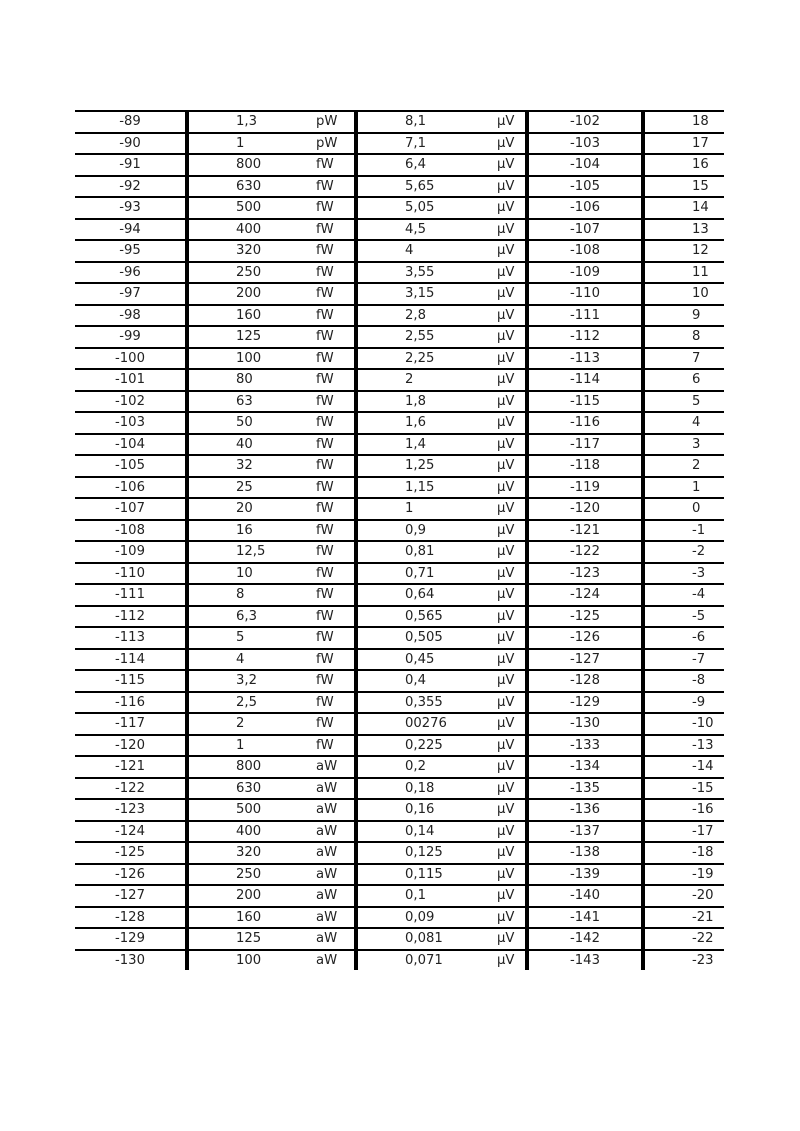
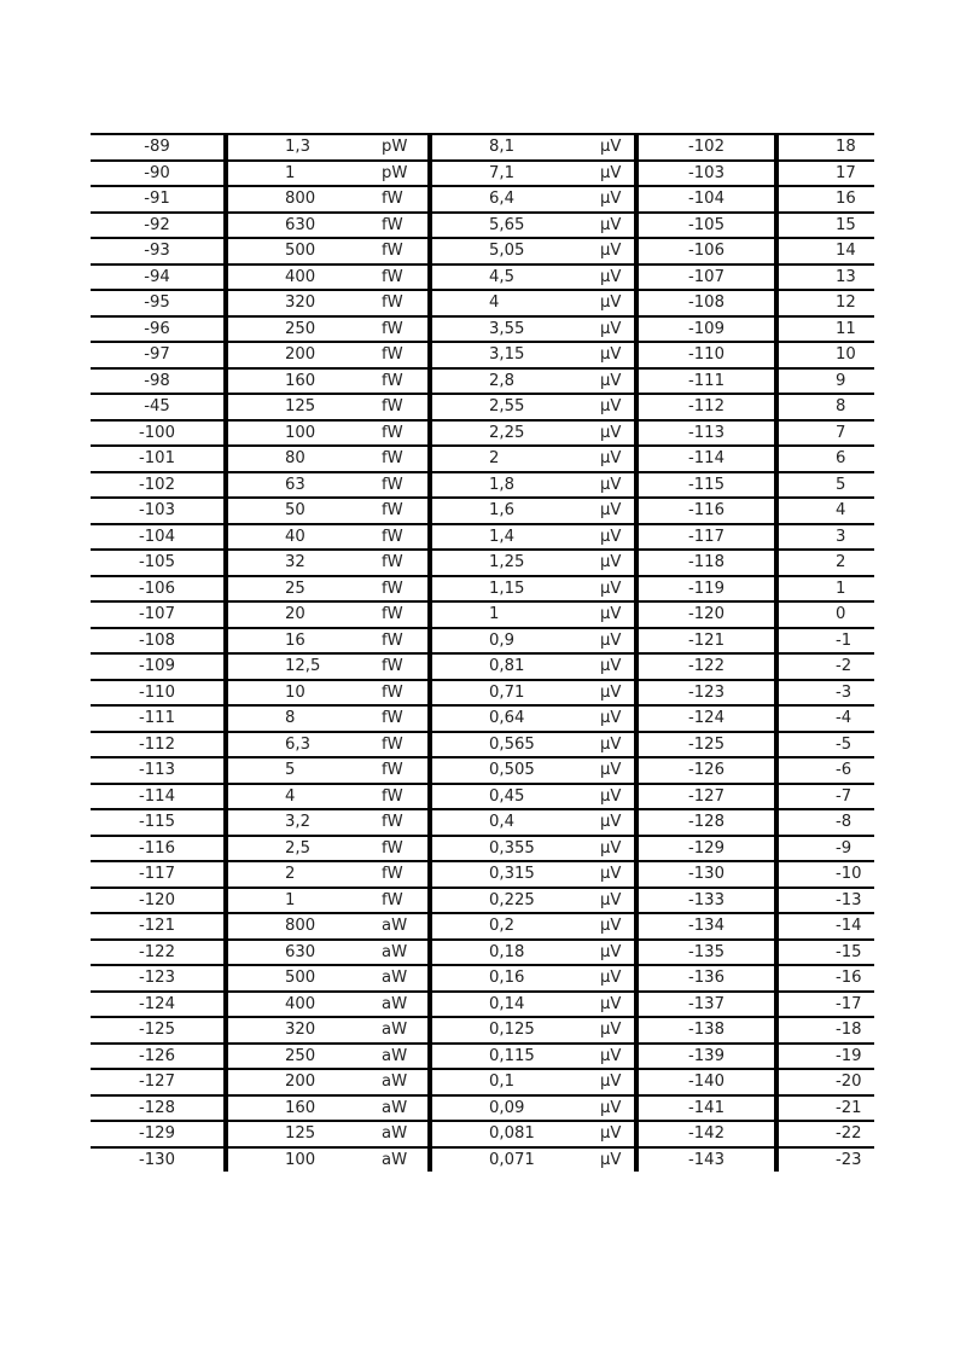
  -89	1,3	pW	8,1	µV	-102	18
  -90	1	pW	7,1	µV	-103	17
  -91	800	fW	6,4	µV	-104	16
  -92	630	fW	5,65	µV	-105	15
  -93	500	fW	5,05	µV	-106	14
  -94	400	fW	4,5	µV	-107	13
  -95	320	fW	4	µV	-108	12
  -96	250	fW	3,55	µV	-109	11
  -97	200	fW	3,15	µV	-110	10
  -98	160	fW	2,8	µV	-111	9
- -99	125	fW	2,55	µV	-112	8
+ -45	125	fW	2,55	µV	-112	8
  -100	100	fW	2,25	µV	-113	7
  -101	80	fW	2	µV	-114	6
  -102	63	fW	1,8	µV	-115	5
  -103	50	fW	1,6	µV	-116	4
  -104	40	fW	1,4	µV	-117	3
  -105	32	fW	1,25	µV	-118	2
  -106	25	fW	1,15	µV	-119	1
  -107	20	fW	1	µV	-120	0
  -108	16	fW	0,9	µV	-121	-1
  -109	12,5	fW	0,81	µV	-122	-2
  -110	10	fW	0,71	µV	-123	-3
  -111	8	fW	0,64	µV	-124	-4
  -112	6,3	fW	0,565	µV	-125	-5
  -113	5	fW	0,505	µV	-126	-6
  -114	4	fW	0,45	µV	-127	-7
  -115	3,2	fW	0,4	µV	-128	-8
  -116	2,5	fW	0,355	µV	-129	-9
- -117	2	fW	00276	µV	-130	-10
+ -117	2	fW	0,315	µV	-130	-10
  -120	1	fW	0,225	µV	-133	-13
  -121	800	aW	0,2	µV	-134	-14
  -122	630	aW	0,18	µV	-135	-15
  -123	500	aW	0,16	µV	-136	-16
  -124	400	aW	0,14	µV	-137	-17
  -125	320	aW	0,125	µV	-138	-18
  -126	250	aW	0,115	µV	-139	-19
  -127	200	aW	0,1	µV	-140	-20
  -128	160	aW	0,09	µV	-141	-21
  -129	125	aW	0,081	µV	-142	-22
  -130	100	aW	0,071	µV	-143	-23
